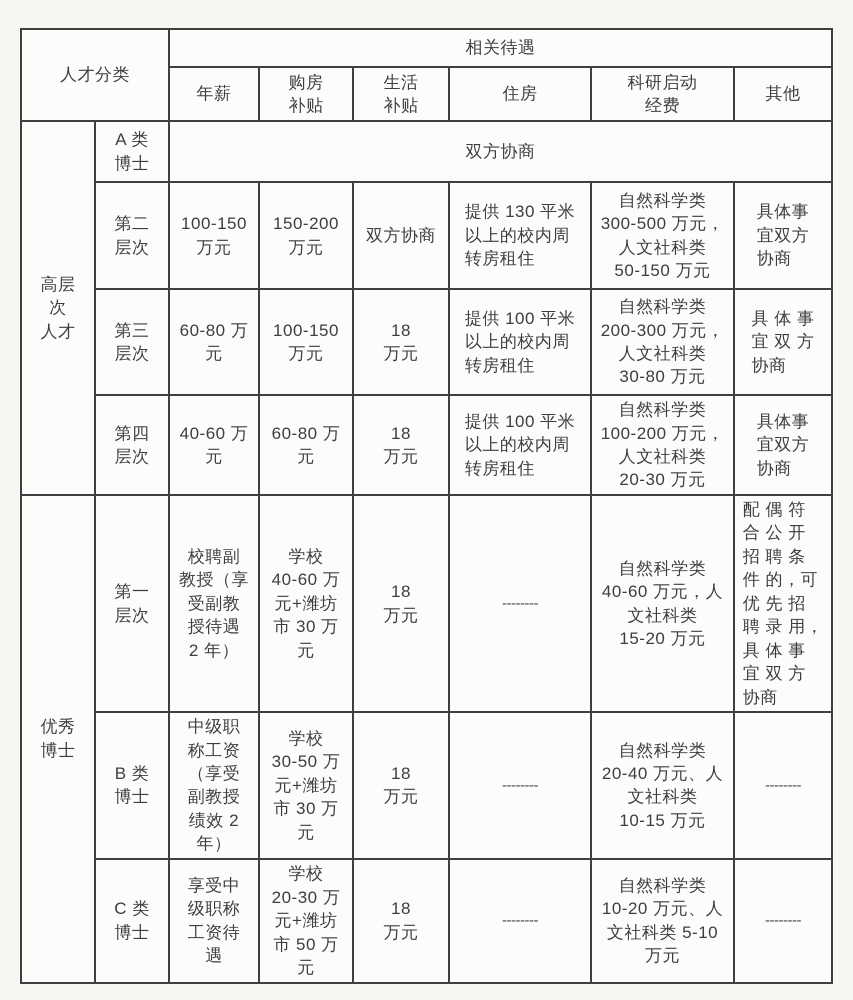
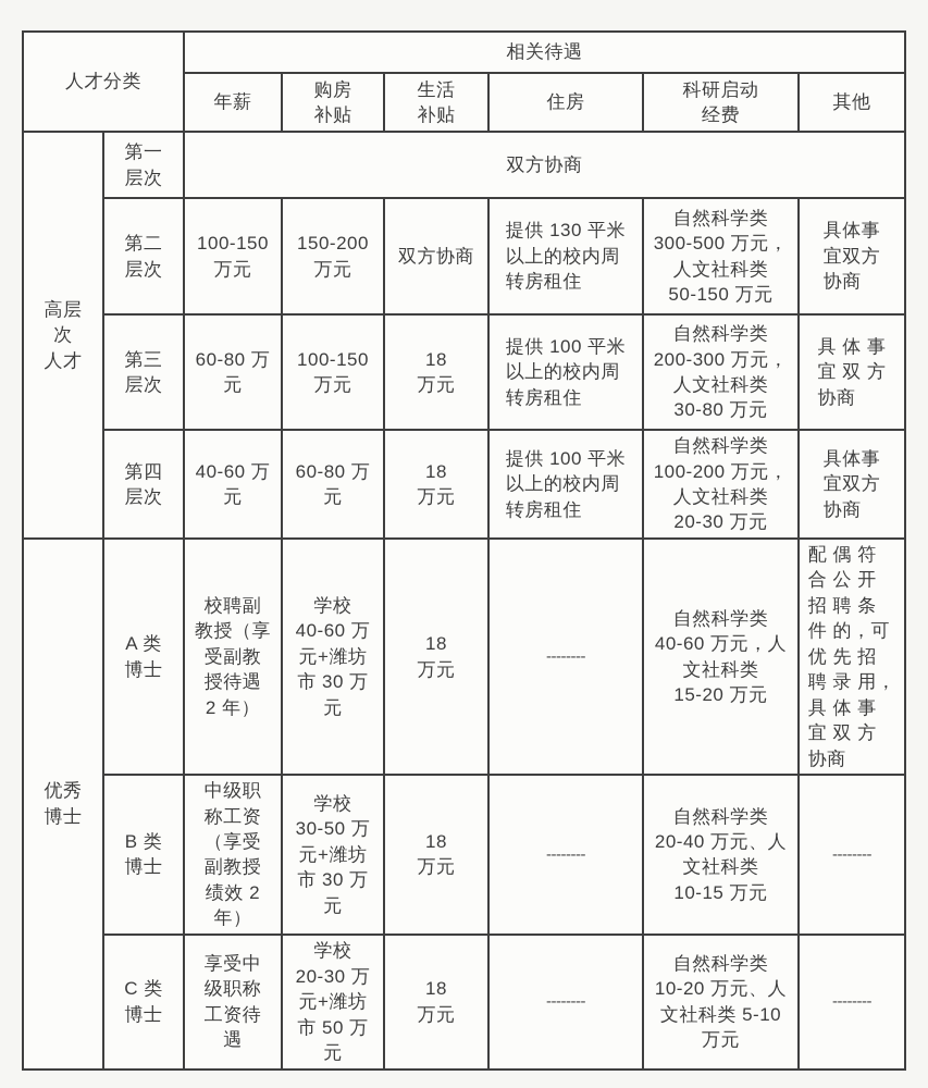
  人才分类	相关待遇
  年薪	购房 补贴	生活 补贴	住房	科研启动 经费	其他
- 高层 次 人才	A 类 博士	双方协商
+ 高层 次 人才	第一 层次	双方协商
  第二 层次	100-150 万元	150-200 万元	双方协商	提供 130 平米 以上的校内周 转房租住	自然科学类 300-500 万元， 人文社科类 50-150 万元	具体事 宜双方 协商
  第三 层次	60-80 万 元	100-150 万元	18 万元	提供 100 平米 以上的校内周 转房租住	自然科学类 200-300 万元， 人文社科类 30-80 万元	具 体 事 宜 双 方 协商
  第四 层次	40-60 万 元	60-80 万 元	18 万元	提供 100 平米 以上的校内周 转房租住	自然科学类 100-200 万元， 人文社科类 20-30 万元	具体事 宜双方 协商
- 优秀 博士	第一 层次	校聘副 教授（享 受副教 授待遇 2 年）	学校 40-60 万 元+潍坊 市 30 万 元	18 万元	--------	自然科学类 40-60 万元，人 文社科类 15-20 万元	配 偶 符 合 公 开 招 聘 条 件 的，可 优 先 招 聘 录 用， 具 体 事 宜 双 方 协商
+ 优秀 博士	A 类 博士	校聘副 教授（享 受副教 授待遇 2 年）	学校 40-60 万 元+潍坊 市 30 万 元	18 万元	--------	自然科学类 40-60 万元，人 文社科类 15-20 万元	配 偶 符 合 公 开 招 聘 条 件 的，可 优 先 招 聘 录 用， 具 体 事 宜 双 方 协商
  B 类 博士	中级职 称工资 （享受 副教授 绩效 2 年）	学校 30-50 万 元+潍坊 市 30 万 元	18 万元	--------	自然科学类 20-40 万元、人 文社科类 10-15 万元	--------
  C 类 博士	享受中 级职称 工资待 遇	学校 20-30 万 元+潍坊 市 50 万 元	18 万元	--------	自然科学类 10-20 万元、人 文社科类 5-10 万元	--------
